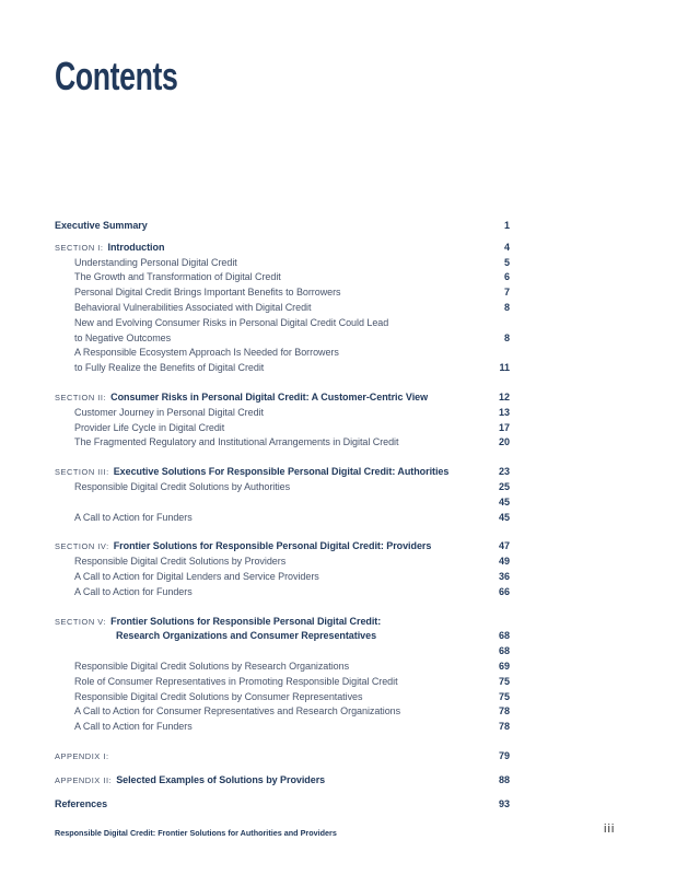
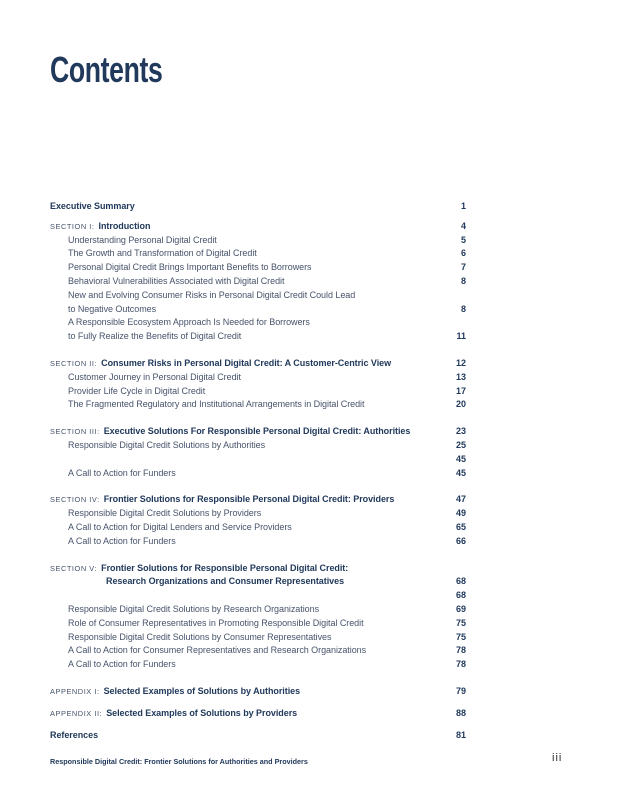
  Contents
  Executive Summary
  1
  SECTION I:
  Introduction
  4
  Understanding Personal Digital Credit
  5
  The Growth and Transformation of Digital Credit
  6
  Personal Digital Credit Brings Important Benefits to Borrowers
  7
  Behavioral Vulnerabilities Associated with Digital Credit
  8
  New and Evolving Consumer Risks in Personal Digital Credit Could Lead
  to Negative Outcomes
  8
  A Responsible Ecosystem Approach Is Needed for Borrowers
  to Fully Realize the Benefits of Digital Credit
  11
  SECTION II:
  Consumer Risks in Personal Digital Credit: A Customer-Centric View
  12
  Customer Journey in Personal Digital Credit
  13
  Provider Life Cycle in Digital Credit
  17
  The Fragmented Regulatory and Institutional Arrangements in Digital Credit
  20
  SECTION III:
  Executive Solutions For Responsible Personal Digital Credit: Authorities
  23
  Responsible Digital Credit Solutions by Authorities
  25
  45
  A Call to Action for Funders
  45
  SECTION IV:
  Frontier Solutions for Responsible Personal Digital Credit: Providers
  47
  Responsible Digital Credit Solutions by Providers
  49
  A Call to Action for Digital Lenders and Service Providers
- 36
+ 65
  A Call to Action for Funders
  66
  SECTION V:
  Frontier Solutions for Responsible Personal Digital Credit:
  Research Organizations and Consumer Representatives
  68
  68
  Responsible Digital Credit Solutions by Research Organizations
  69
  Role of Consumer Representatives in Promoting Responsible Digital Credit
  75
  Responsible Digital Credit Solutions by Consumer Representatives
  75
  A Call to Action for Consumer Representatives and Research Organizations
  78
  A Call to Action for Funders
  78
  APPENDIX I:
+ Selected Examples of Solutions by Authorities
  79
  APPENDIX II:
  Selected Examples of Solutions by Providers
  88
  References
- 93
+ 81
  Responsible Digital Credit: Frontier Solutions for Authorities and Providers
  iii
